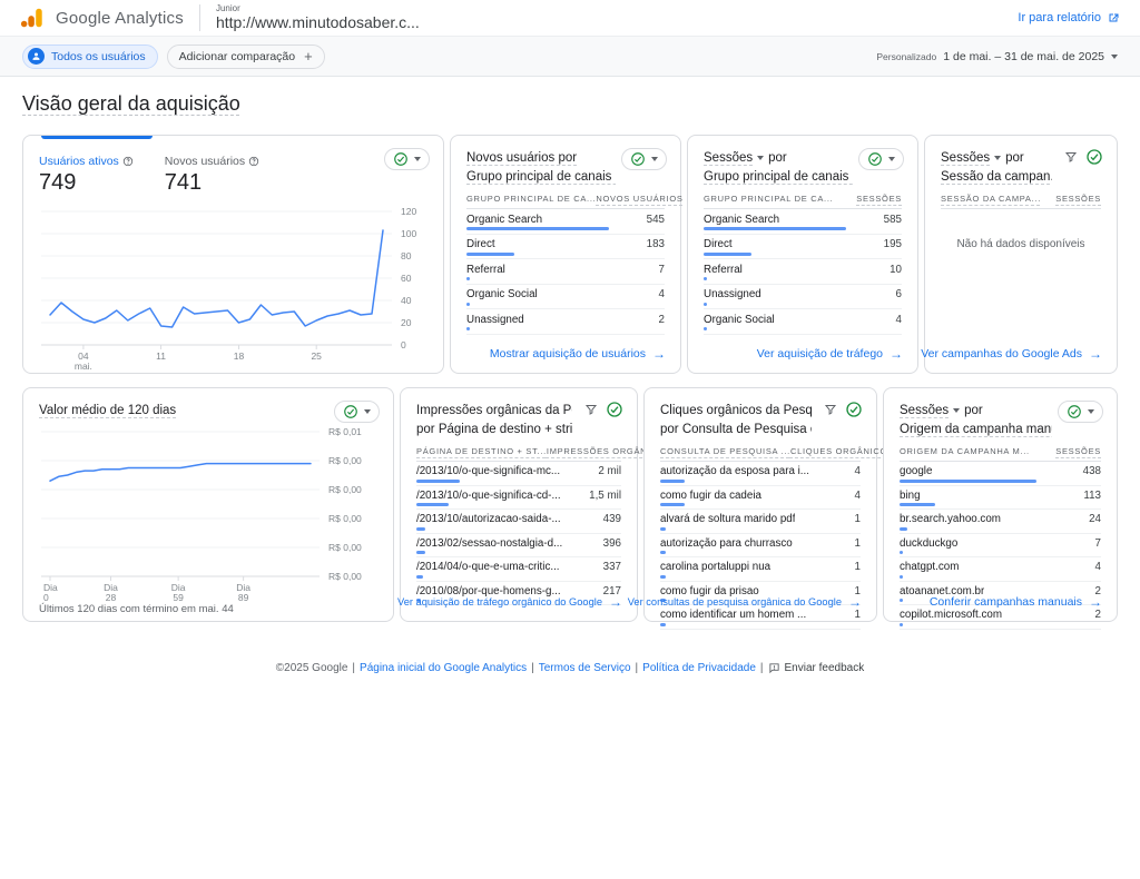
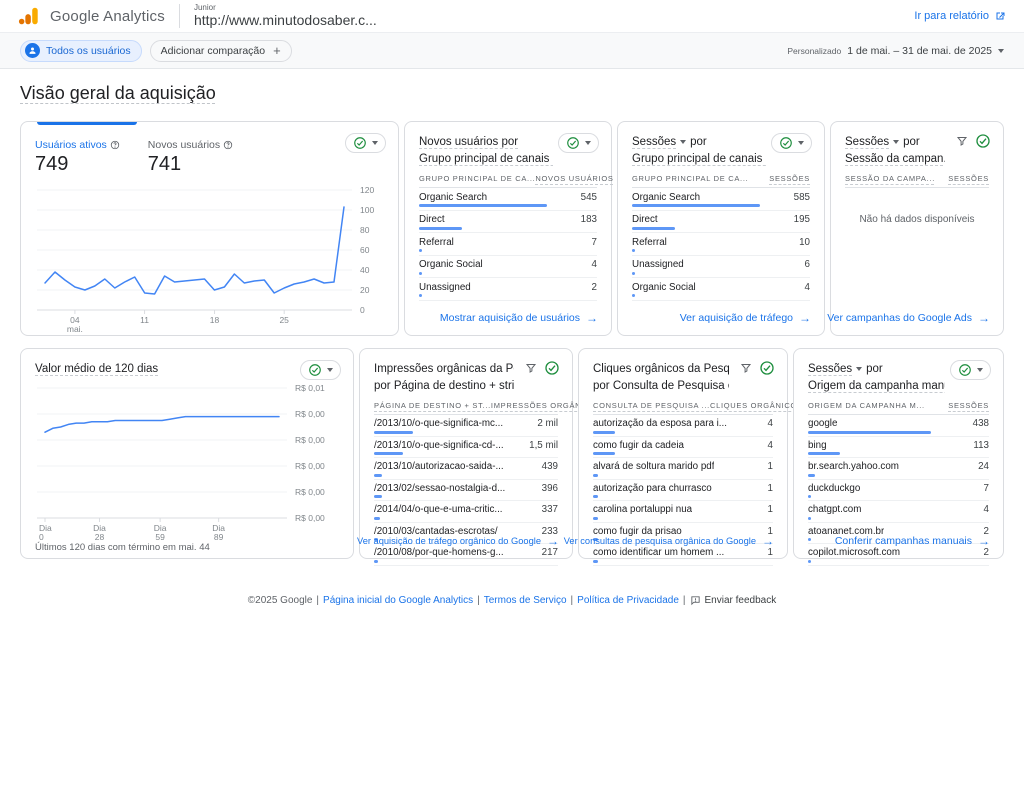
  Google Analytics
  Junior
  http://www.minutodosaber.c...
  Ir para relatório
  Todos os usuários
  Adicionar comparação
  +
  Personalizado
  1 de mai. – 31 de mai. de 2025
  Visão geral da aquisição
  Usuários ativos
  749
  Novos usuários
  741
  120
  100
  80
  60
  40
  20
  0
  04
  mai.
  11
  18
  25
  Novos usuários por
  Grupo principal de canais
  GRUPO PRINCIPAL DE CA...
  NOVOS USUÁRIOS
  Organic Search
  545
  Direct
  183
  Referral
  7
  Organic Social
  4
  Unassigned
  2
  Mostrar aquisição de usuários
  →
  Sessões
  por
  Grupo principal de canais
  GRUPO PRINCIPAL DE CA...
  SESSÕES
  Organic Search
  585
  Direct
  195
  Referral
  10
  Unassigned
  6
  Organic Social
  4
  Ver aquisição de tráfego
  →
  Sessões
  por
  Sessão da campan
  SESSÃO DA CAMPA...
  SESSÕES
  Não há dados disponíveis
  Ver campanhas do Google Ads
  →
  Valor médio de 120 dias
  R$ 0,01
  R$ 0,00
  R$ 0,00
  R$ 0,00
  R$ 0,00
  R$ 0,00
  Dia
  0
  Dia
  28
  Dia
  59
  Dia
  89
  Últimos 120 dias com término em mai. 44
  por Página de destino + stri
  PÁGINA DE DESTINO + ST...
  IMPRESSÕES ORGÂ
  /2013/10/o-que-significa-mc...
  2 mil
  /2013/10/o-que-significa-cd-...
  1,5 mil
  /2013/10/autorizacao-saida-...
  439
  /2013/02/sessao-nostalgia-d...
  396
  /2014/04/o-que-e-uma-critic...
  337
+ /2010/03/cantadas-escrotas/
+ 233
  /2010/08/por-que-homens-g...
  217
  Ver aquisição de tráfego orgânico do Google
  →
  CONSULTA DE PESQUISA ...
  CLIQUES ORGÂNIC
  autorização da esposa para i...
  4
  como fugir da cadeia
  4
  alvará de soltura marido pdf
  1
  autorização para churrasco
  1
  carolina portaluppi nua
  1
  como fugir da prisao
  1
  como identificar um homem ...
  1
  Ver consultas de pesquisa orgânica do Google
  →
  Sessões
  por
  Origem da campanha man
  ORIGEM DA CAMPANHA M...
  SESSÕES
  google
  438
  bing
  113
  br.search.yahoo.com
  24
  duckduckgo
  7
  chatgpt.com
  4
  atoananet.com.br
  2
  copilot.microsoft.com
  2
  Conferir campanhas manuais
  →
  ©2025 Google
  |
  Página inicial do Google Analytics
  |
  Termos de Serviço
  |
  Política de Privacidade
  |
  Enviar feedback
